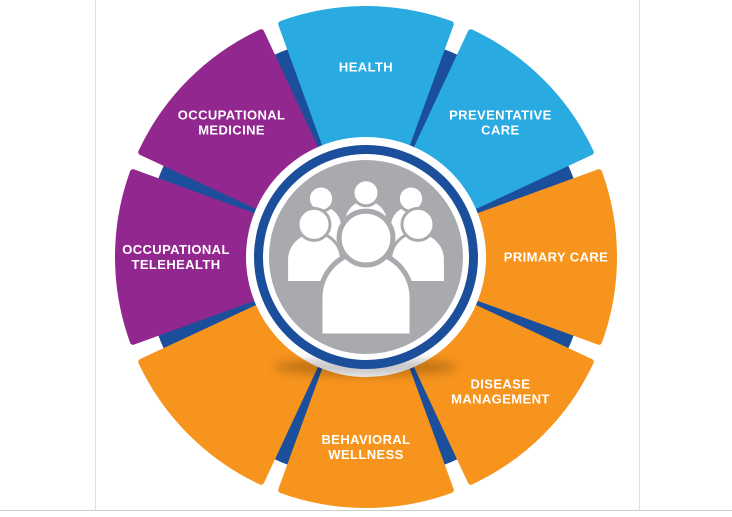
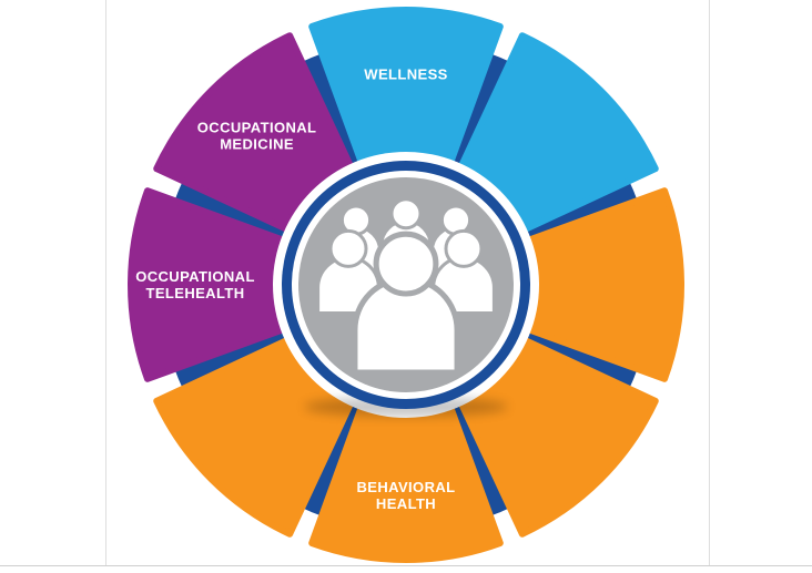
- HEALTH
+ WELLNESS
- PREVENTATIVE CARE
- PRIMARY CARE
- DISEASE MANAGEMENT
- BEHAVIORAL WELLNESS
+ BEHAVIORAL HEALTH
  OCCUPATIONAL TELEHEALTH
  OCCUPATIONAL MEDICINE
